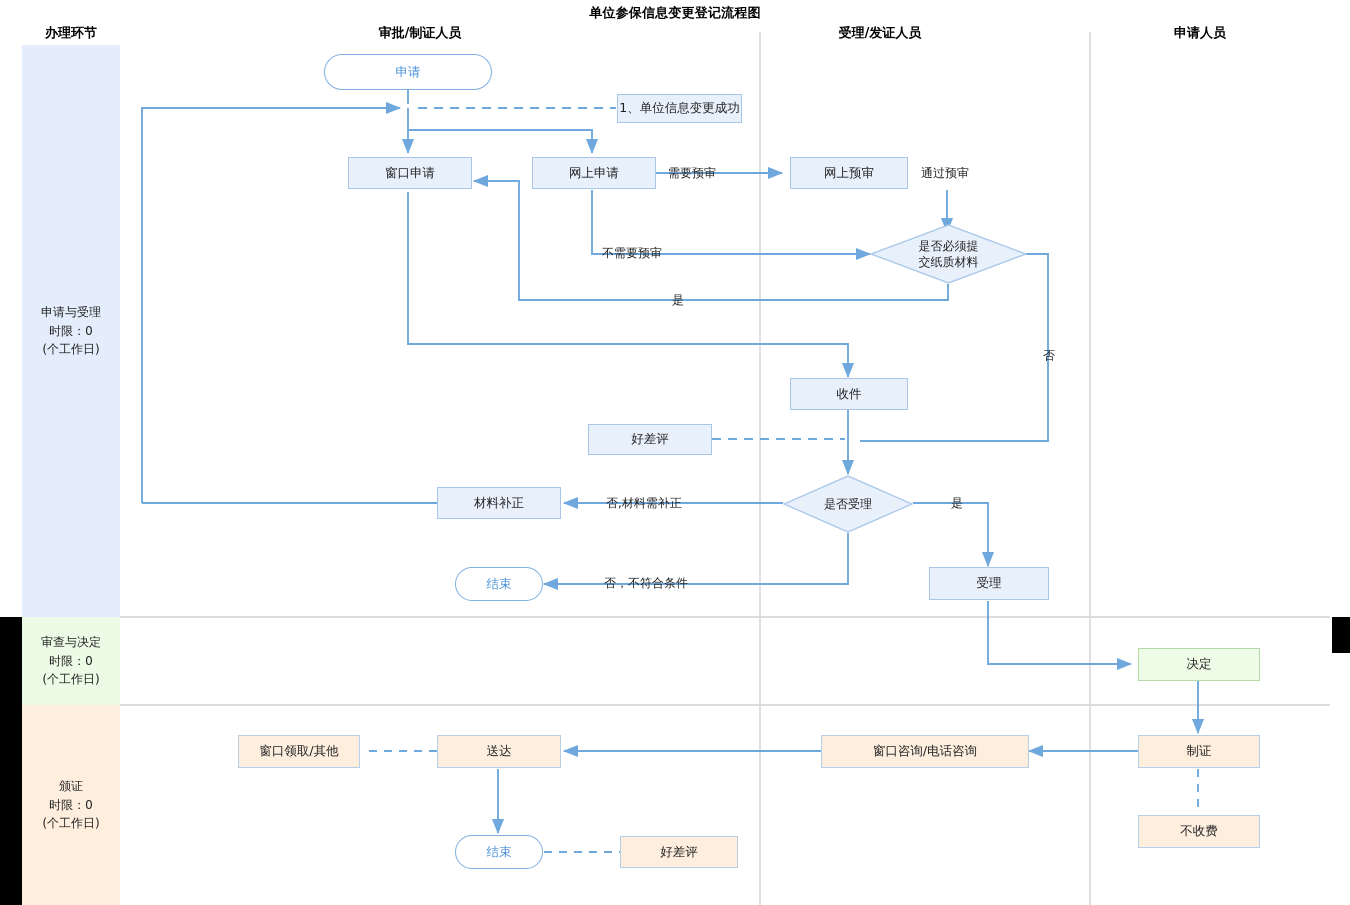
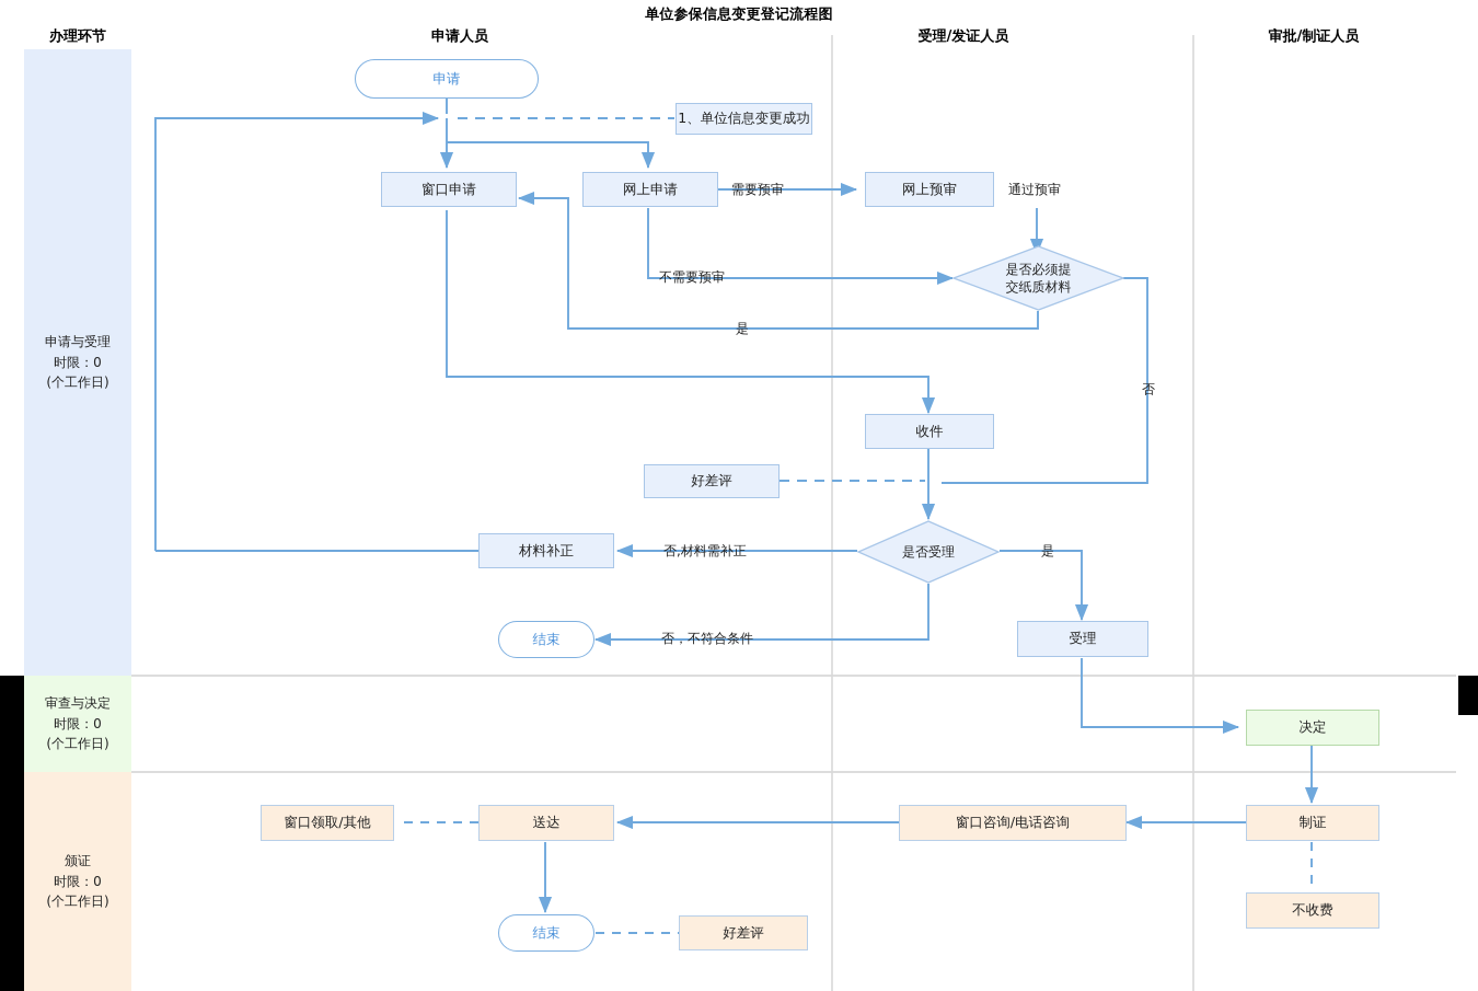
  单位参保信息变更登记流程图
  办理环节
- 审批/制证人员
+ 申请人员
  受理/发证人员
- 申请人员
+ 审批/制证人员
  申请与受理
  时限：0
  (个工作日)
  审查与决定
  时限：0
  (个工作日)
  颁证
  时限：0
  (个工作日)
  申请
  1、单位信息变更成功
  窗口申请
  网上申请
  网上预审
  是否必须提
  交纸质材料
  收件
  好差评
  是否受理
  材料补正
  结束
  受理
  决定
  制证
  不收费
  窗口咨询/电话咨询
  送达
  窗口领取/其他
  结束
  好差评
  需要预审
  通过预审
  不需要预审
  是
  是
  否,材料需补正
  否，不符合条件
